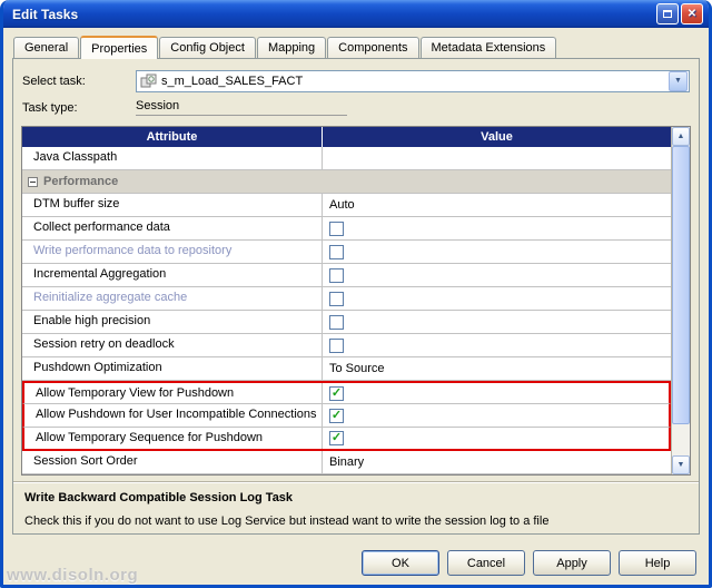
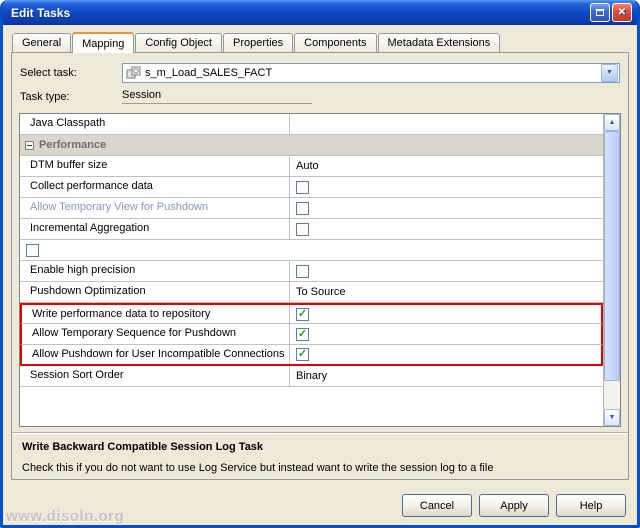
  Edit Tasks
  ✕
  General
- Properties
+ Mapping
  Config Object
- Mapping
+ Properties
  Components
  Metadata Extensions
  Select task:
  s_m_Load_SALES_FACT
  Task type:
  Session
- Attribute
- Value
  Java Classpath
  Performance
  DTM buffer size
  Auto
  Collect performance data
- Write performance data to repository
+ Allow Temporary View for Pushdown
  Incremental Aggregation
- Reinitialize aggregate cache
  Enable high precision
- Session retry on deadlock
  Pushdown Optimization
  To Source
- Allow Temporary View for Pushdown
+ Write performance data to repository
  ✓
- Allow Pushdown for User Incompatible Connections
+ Allow Temporary Sequence for Pushdown
  ✓
- Allow Temporary Sequence for Pushdown
+ Allow Pushdown for User Incompatible Connections
  ✓
  Session Sort Order
  Binary
  Write Backward Compatible Session Log Task
  Check this if you do not want to use Log Service but instead want to write the session log to a file
- OK
  Cancel
  Apply
  Help
  www.disoln.org
